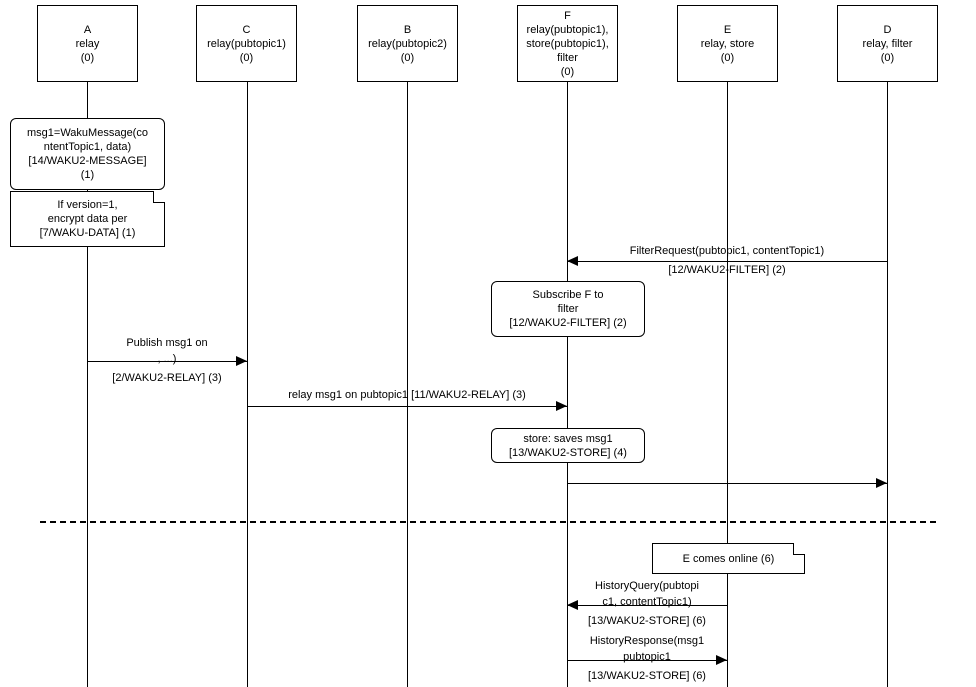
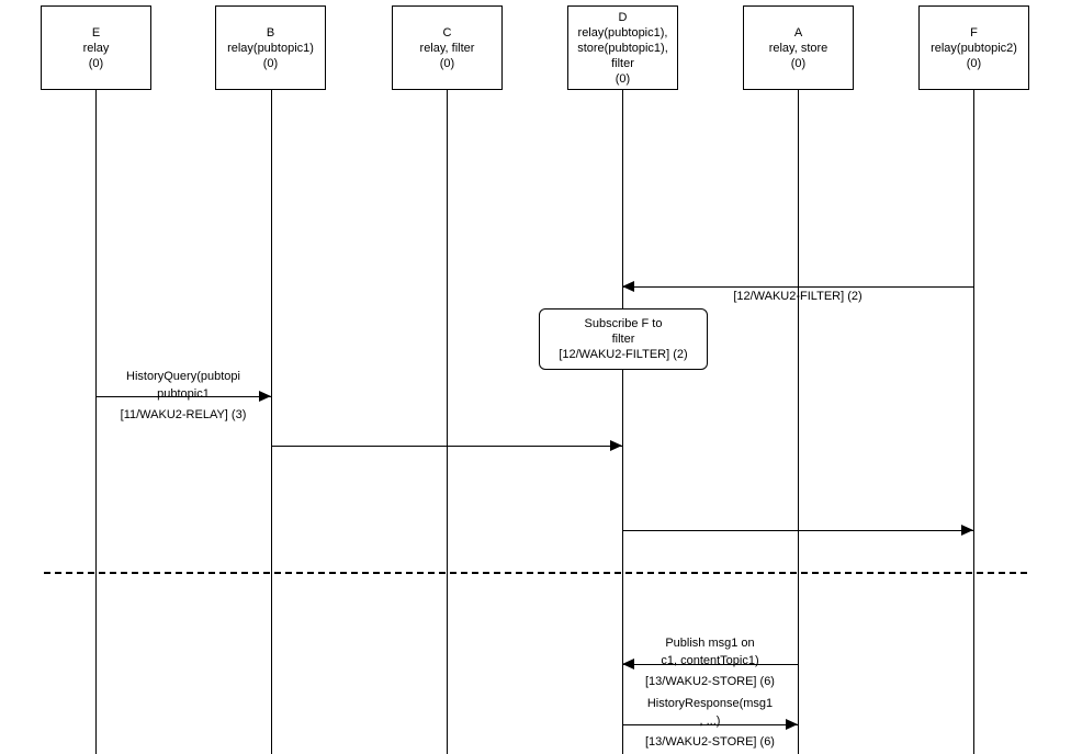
- A
+ E
  relay
  (0)
- C
+ B
  relay(pubtopic1)
  (0)
- B
+ C
- relay(pubtopic2)
+ relay, filter
  (0)
- F
+ D
  relay(pubtopic1),
  store(pubtopic1),
  filter
  (0)
- E
+ A
  relay, store
  (0)
- D
+ F
- relay, filter
+ relay(pubtopic2)
  (0)
- msg1=WakuMessage(co
- ntentTopic1, data)
- [14/WAKU2-MESSAGE]
- (1)
- If version=1,
- encrypt data per
- [7/WAKU-DATA] (1)
- FilterRequest(pubtopic1, contentTopic1)
  [12/WAKU2-FILTER] (2)
  Subscribe F to
  filter
  [12/WAKU2-FILTER] (2)
- Publish msg1 on
+ HistoryQuery(pubtopi
- , ...)
+ pubtopic1
- [2/WAKU2-RELAY] (3)
+ [11/WAKU2-RELAY] (3)
- relay msg1 on pubtopic1 [11/WAKU2-RELAY] (3)
- store: saves msg1
- [13/WAKU2-STORE] (4)
- E comes online (6)
- HistoryQuery(pubtopi
+ Publish msg1 on
  c1, contentTopic1)
  [13/WAKU2-STORE] (6)
  HistoryResponse(msg1
- pubtopic1
+ , ...)
  [13/WAKU2-STORE] (6)
